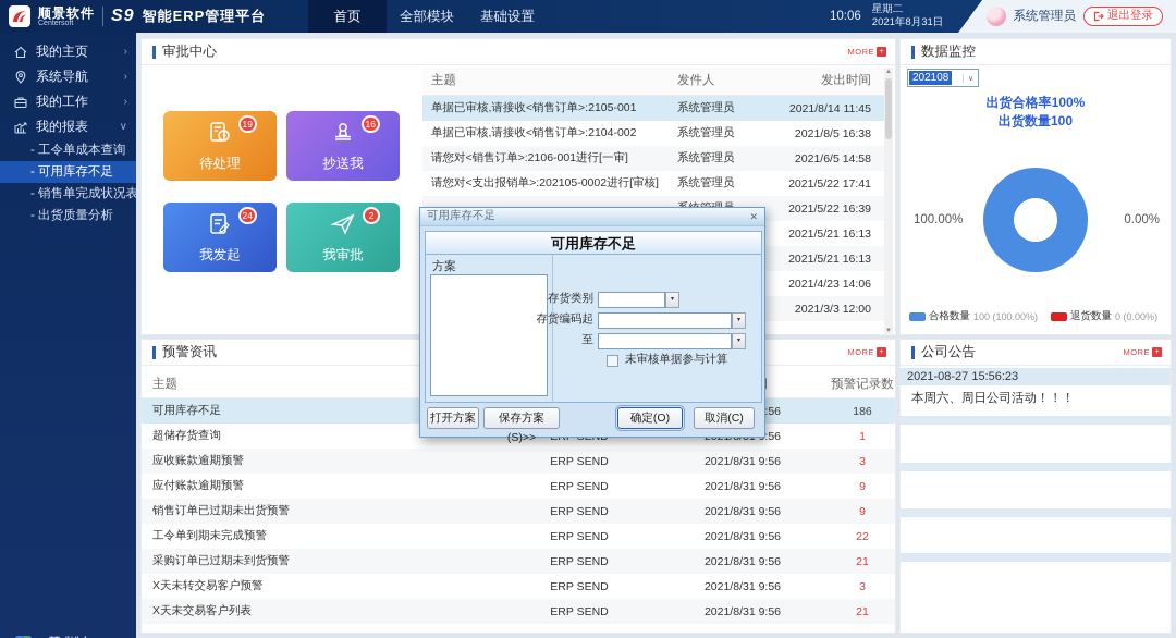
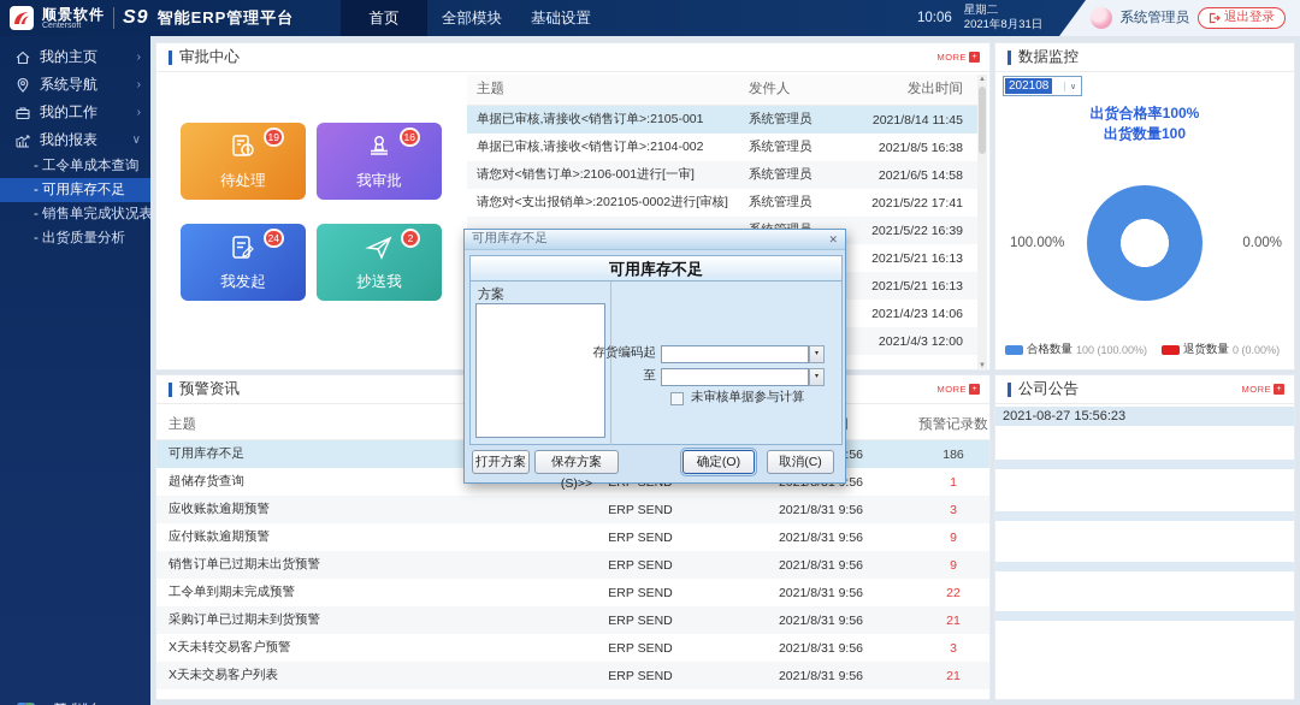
  顺景软件
  S9
  智能ERP管理平台
  首页
  全部模块
  基础设置
  10:06
  星期二
  2021年8月31日
  系统管理员
  退出登录
  我的主页
  ›
  系统导航
  ›
  我的工作
  ›
  我的报表
  ∨
  - 工令单成本查询
  - 可用库存不足
  - 销售单完成状况表
  - 出货质量分析
  审批中心
  MORE
  19
  待处理
  16
- 抄送我
+ 我审批
  24
  我发起
  2
- 我审批
+ 抄送我
  主题
  发件人
  发出时间
  单据已审核,请接收<销售订单>:2105-001
  系统管理员
  2021/8/14 11:45
  单据已审核,请接收<销售订单>:2104-002
  系统管理员
  2021/8/5 16:38
  请您对<销售订单>:2106-001进行[一审]
  系统管理员
  2021/6/5 14:58
  请您对<支出报销单>:202105-0002进行[审核]
  系统管理员
  2021/5/22 17:41
  2021/5/22 16:39
  2021/5/21 16:13
  2021/5/21 16:13
  2021/4/23 14:06
- 2021/3/3 12:00
+ 2021/4/3 12:00
  预警资讯
  MORE
  主题
  预警记录数
  可用库存不足
  186
  超储存货查询
  1
  应收账款逾期预警
  ERP SEND
  2021/8/31 9:56
  3
  应付账款逾期预警
  ERP SEND
  2021/8/31 9:56
  9
  销售订单已过期未出货预警
  ERP SEND
  2021/8/31 9:56
  9
  工令单到期未完成预警
  ERP SEND
  2021/8/31 9:56
  22
  采购订单已过期未到货预警
  ERP SEND
  2021/8/31 9:56
  21
  X天未转交易客户预警
  ERP SEND
  2021/8/31 9:56
  3
  X天未交易客户列表
  ERP SEND
  2021/8/31 9:56
  21
  数据监控
  202108
  出货合格率100%
  出货数量100
  100.00%
  0.00%
  合格数量
  100 (100.00%)
  退货数量
  0 (0.00%)
  公司公告
  MORE
  2021-08-27 15:56:23
- 本周六、周日公司活动！！！
  可用库存不足
  ✕
  可用库存不足
  方案
- 存货类别
  存货编码起
  至
  未审核单据参与计算
  打开方案
  保存方案(S)>>
  确定(O)
  取消(C)
